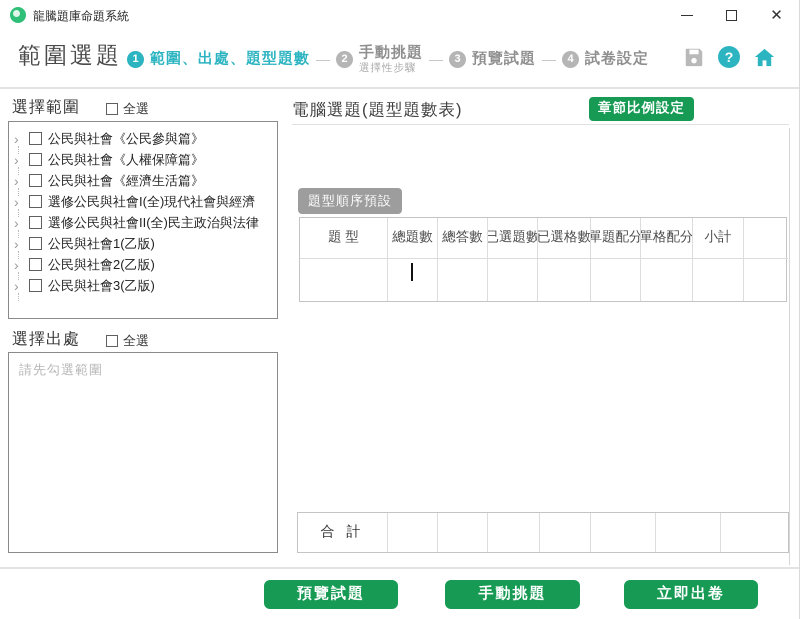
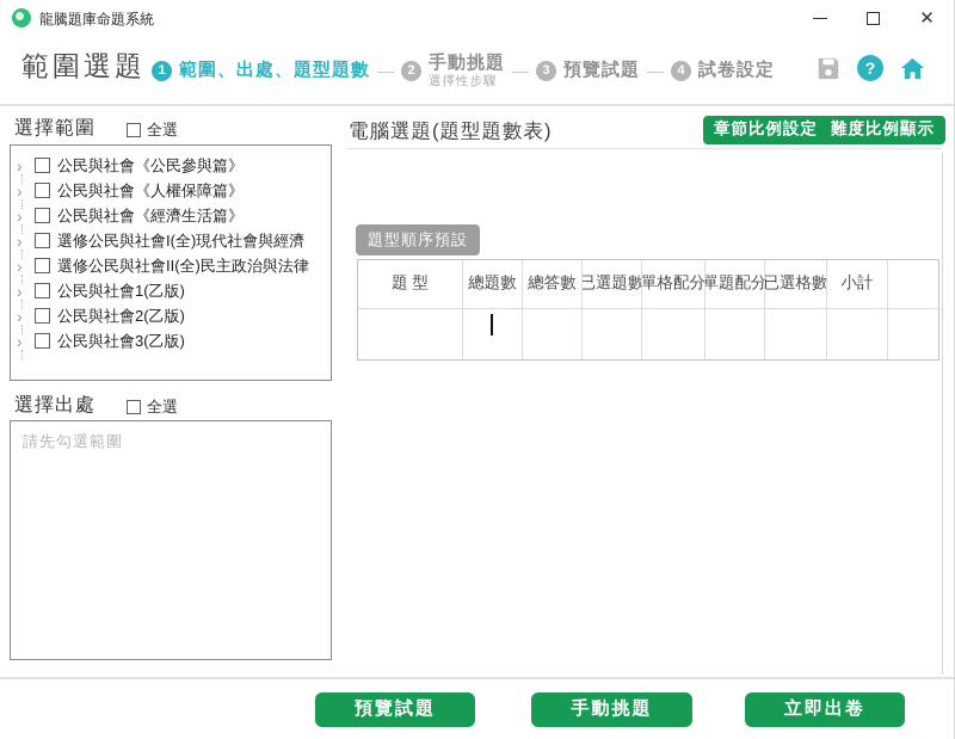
  龍騰題庫命題系統
  ✕
  範圍選題
  1
  範圍、出處、題型題數
  —
  2
  手動挑題
  選擇性步驟
  —
  3
  預覽試題
  —
  4
  試卷設定
  ?
  選擇範圍
  全選
  ›
  公民與社會《公民參與篇》
  ›
  公民與社會《人權保障篇》
  ›
  公民與社會《經濟生活篇》
  ›
  選修公民與社會I(全)現代社會與經濟
  ›
  選修公民與社會II(全)民主政治與法律
  ›
  公民與社會1(乙版)
  ›
  公民與社會2(乙版)
  ›
  公民與社會3(乙版)
  選擇出處
  全選
  請先勾選範圍
  電腦選題(題型題數表)
  章節比例設定
+ 難度比例顯示
  題型順序預設
  題 型
  總題數
  總答數
  已選題數
- 已選格數
+ 單格配分
  單題配分
- 單格配分
+ 已選格數
  小計
- 合 計
  預覽試題
  手動挑題
  立即出卷
